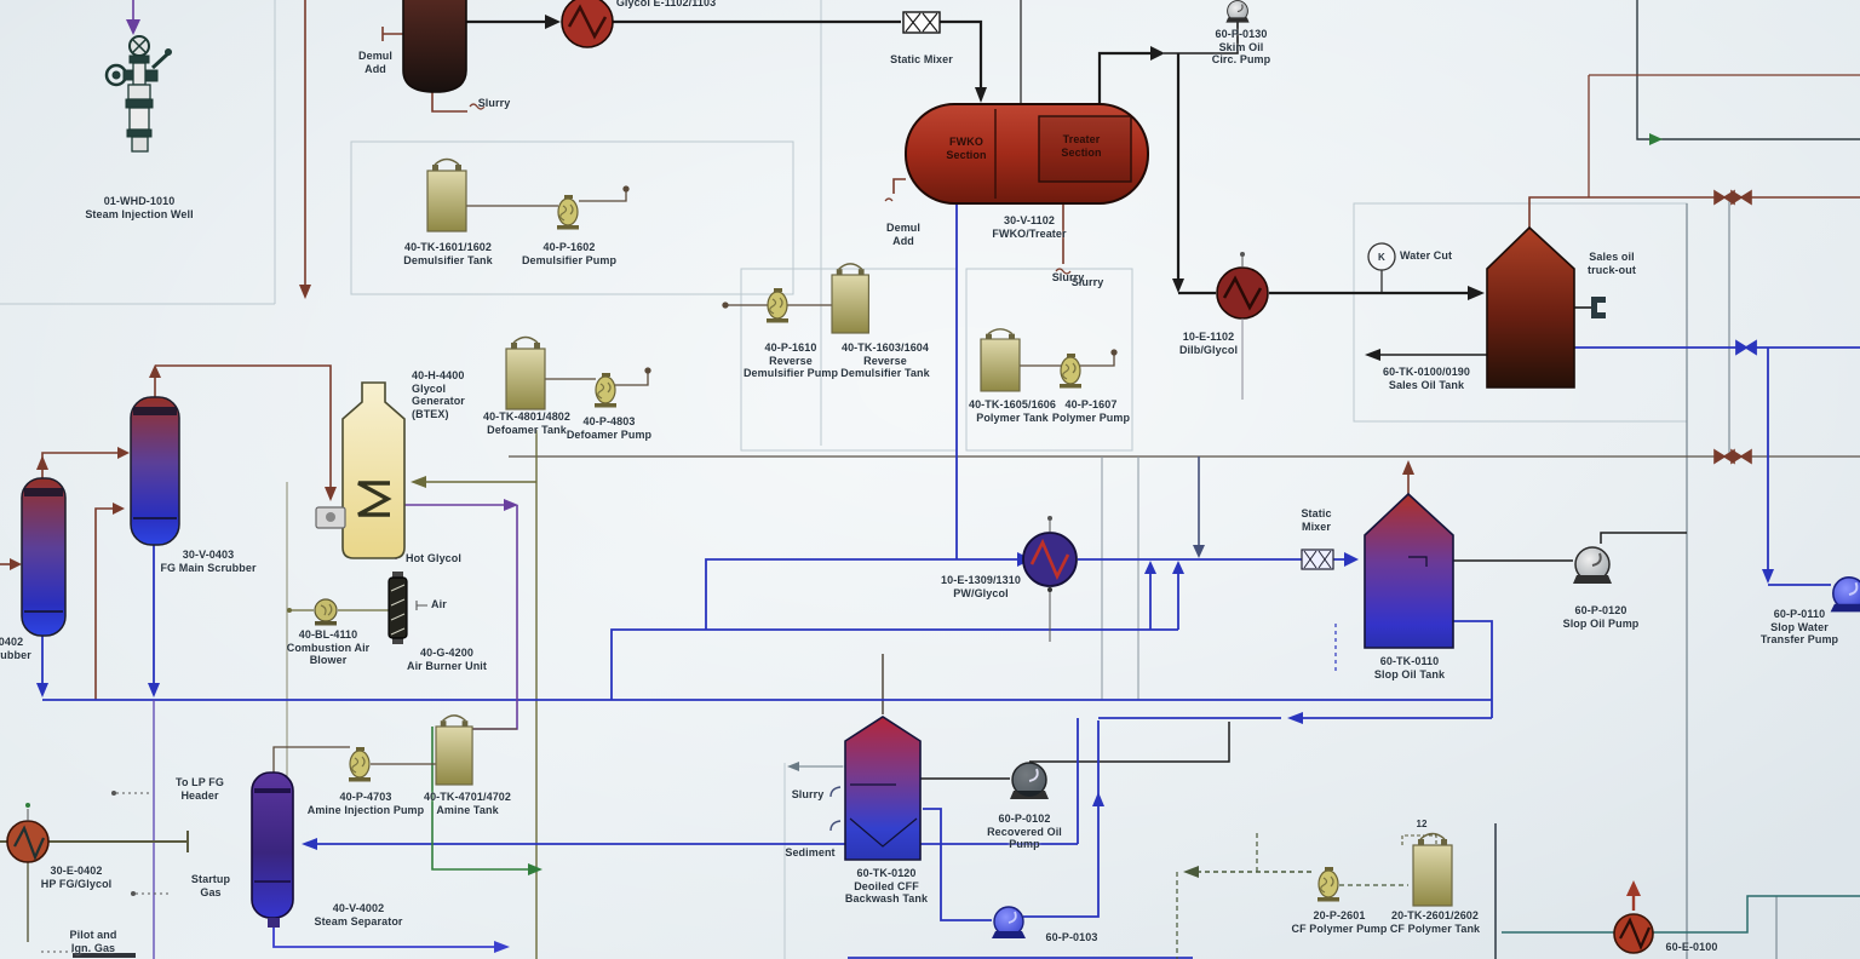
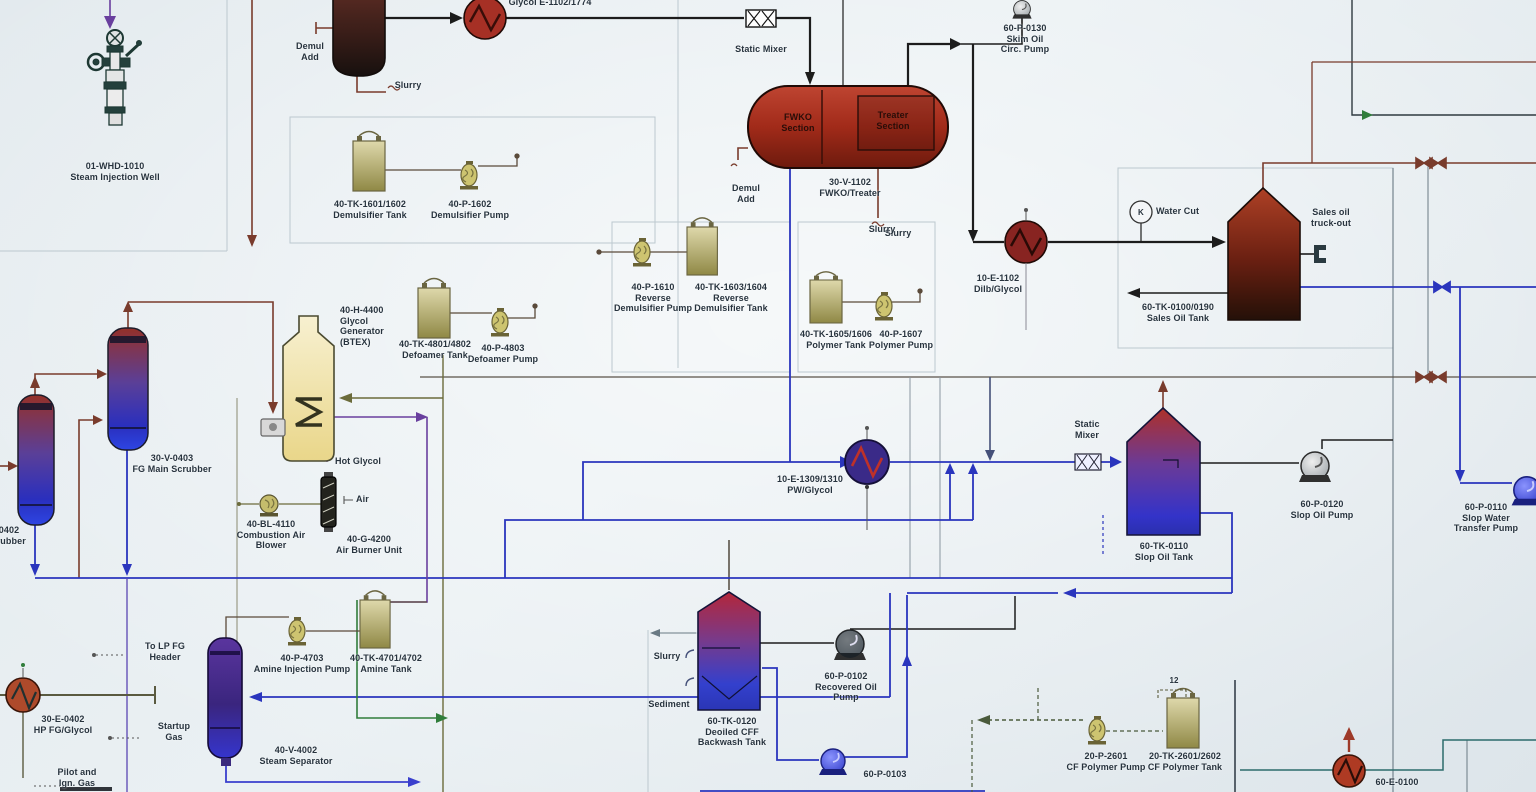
  01-WHD-1010
  Steam Injection Well
  Demul
  Add
  Slurry
  40-TK-1601/1602
  Demulsifier Tank
  40-P-1602
  Demulsifier Pump
- Glycol E-1102/1103
+ Glycol E-1102/1774
  Static Mixer
  FWKO
  Section
  Treater
  Section
  30-V-1102
  FWKO/Treater
  Demul
  Add
  Slurry
  60-P-0130
  Skim Oil
  Circ. Pump
  10-E-1102
  Dilb/Glycol
  Water Cut
  K
  60-TK-0100/0190
  Sales Oil Tank
  Sales oil
  truck-out
  30-V-0403
  FG Main Scrubber
  30-E-0402
  HP FG/Glycol
  To LP FG
  Header
  Startup
  Gas
  Pilot and
  Ign. Gas
  40-H-4400
  Glycol
  Generator
  (BTEX)
  Hot Glycol
  Air
  40-BL-4110
  Combustion Air
  Blower
  40-G-4200
  Air Burner Unit
  40-TK-4801/4802
  Defoamer Tank
  40-P-4803
  Defoamer Pump
  40-P-1610
  Reverse
  Demulsifier Pump
  40-TK-1603/1604
  Reverse
  Demulsifier Tank
  Slurry
  40-TK-1605/1606
  Polymer Tank
  40-P-1607
  Polymer Pump
  10-E-1309/1310
  PW/Glycol
  Static
  Mixer
  60-TK-0110
  Slop Oil Tank
  60-P-0120
  Slop Oil Pump
  60-P-0110
  Slop Water
  Transfer Pump
  60-TK-0120
  Deoiled CFF
  Backwash Tank
  Slurry
  Sediment
  60-P-0102
  Recovered Oil
  Pump
  60-P-0103
  20-P-2601
  CF Polymer Pump
  20-TK-2601/2602
  CF Polymer Tank
  12
  60-E-0100
  40-P-4703
  Amine Injection Pump
  40-TK-4701/4702
  Amine Tank
  40-V-4002
  Steam Separator
